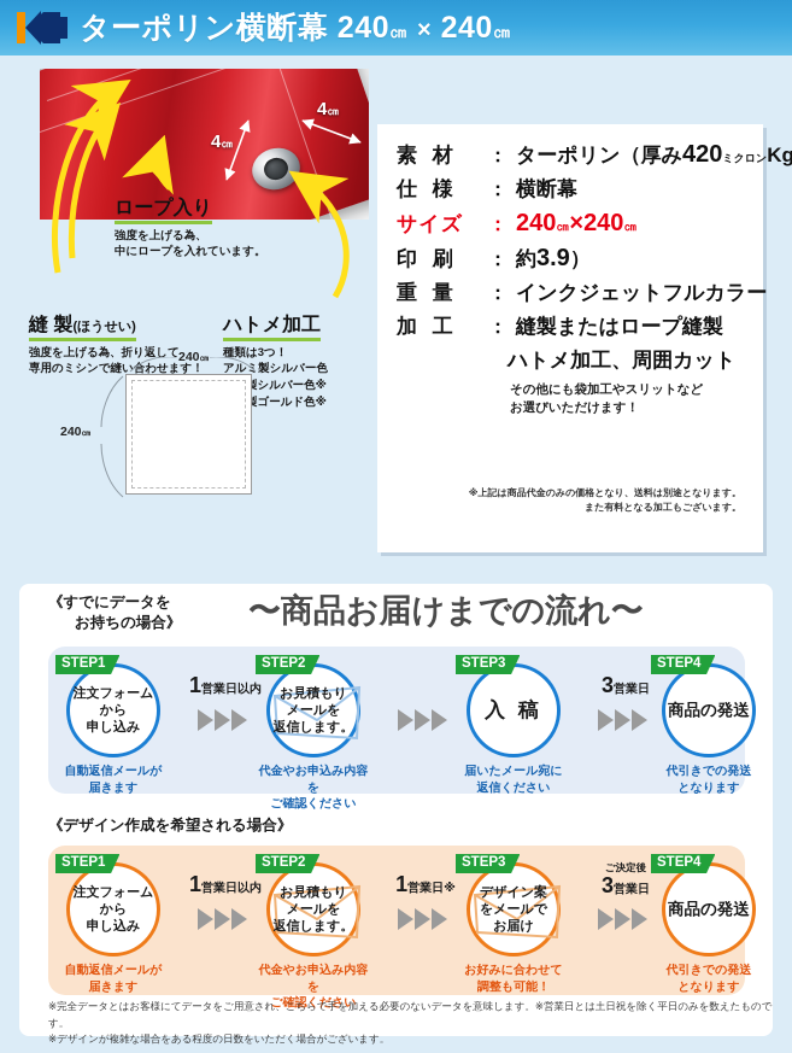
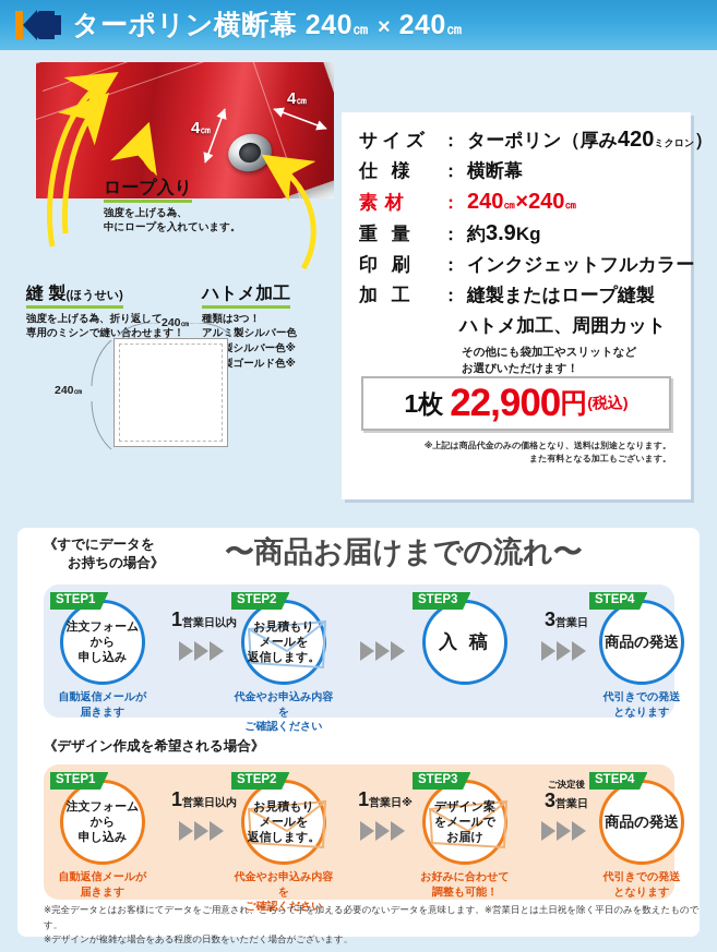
  ターポリン横断幕 240㎝ × 240㎝
  4㎝
  4㎝
  ロープ入り
  強度を上げる為、
  中にロープを入れています。
  縫 製(ほうせい)
  強度を上げる為、折り返して
  専用のミシンで縫い合わせます！
  ハトメ加工
  種類は3つ！
  アル製シルバー色
  240㎝
  240㎝
- 素 材
+ サイズ
  ：
- ターポリン（厚み420ミクロンKg
+ ターポリン（厚み420ミクロン）
  仕 様
  ：
  横断幕
- サイズ
+ 素 材
  ：
  240㎝×240㎝
- 印 刷
+ 重 量
  ：
- 約3.9）
+ 約3.9Kg
- 重 量
+ 印 刷
  ：
  インクジェットフルカラー
  加 工
  ：
  縫製またはロープ縫製
  ハトメ加工、周囲カット
  その他にも袋加工やスリットなど
  お選びいただけます！
+ 1枚
+ 22,900
+ 円
+ (税込)
  ※上記は商品代金のみの価格となり、送料は別途となります。
  また有料となる加工もございます。
  《すでにデータを
  お持ちの場合》
  〜商品お届けまでの流れ〜
  STEP1
  注文フォーム
  から
  申し込み
  自動返信メールが
  届きます
  1営業日以内
  STEP2
  お見積もり
  メールを
  返信します。
  代金やお申込み内容を
  ご確認ください
  STEP3
  入 稿
- 届いたメール宛に
- 返信ください
  3営業日
  STEP4
  商品の発送
  代引きでの発送
  となります
  《デザイン作成を希望される場合》
  STEP1
  注文フォーム
  から
  申し込み
  自動返信メールが
  届きます
  1営業日以内
  STEP2
  お見積もり
  メールを
  返信します。
  代金やお申込み内容を
  ご確認ください
  1営業日※
  STEP3
  デザイン案
  をメールで
  お届け
  お好みに合わせて
  調整も可能！
  ご決定後
  3営業日
  STEP4
  商品の発送
  代引きでの発送
  となります
  ※完全データとはお客様にてデータをご用意され、こちらで手を加える必要のないデータを意味します。※営業日とは土日祝を除く平日のみを数えたものです。
  ※デザインが複雑な場合をある程度の日数をいただく場合がございます。
